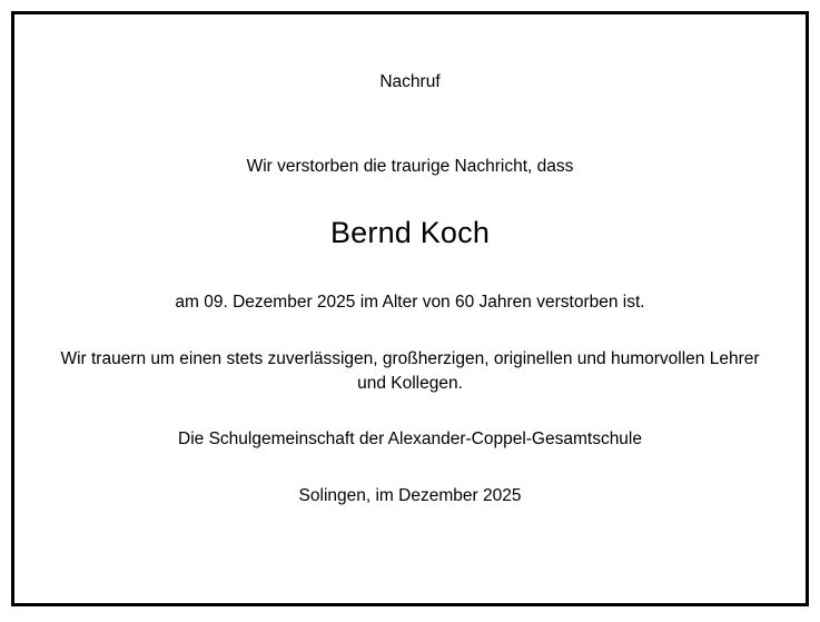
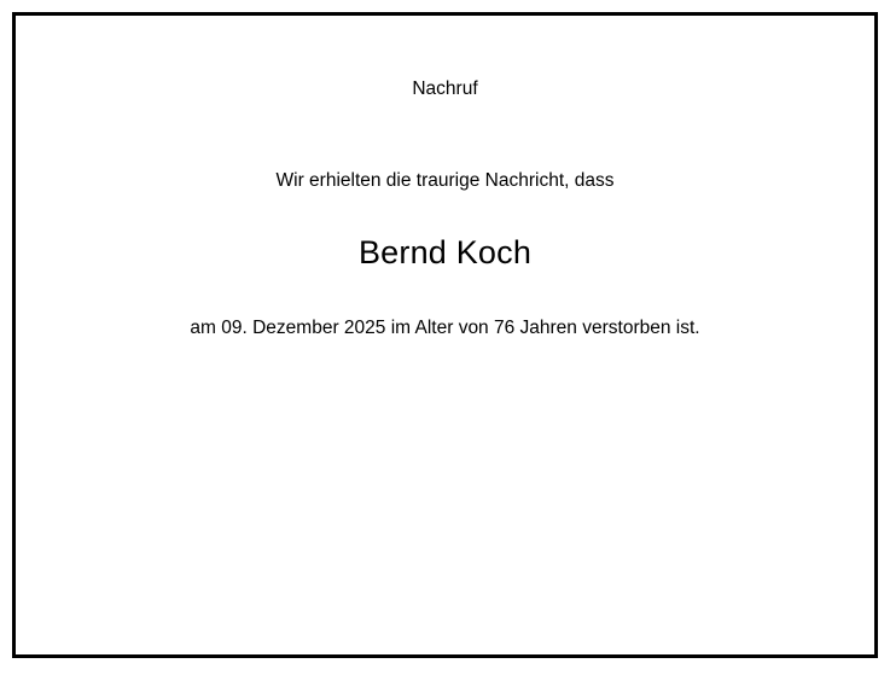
  Nachruf
- Wir verstorben die traurige Nachricht, dass
+ Wir erhielten die traurige Nachricht, dass
  Bernd Koch
- am 09. Dezember 2025 im Alter von 60 Jahren verstorben ist.
+ am 09. Dezember 2025 im Alter von 76 Jahren verstorben ist.
- Wir trauern um einen stets zuverlässigen, großherzigen, originellen und humorvollen Lehrer und Kollegen.
- Die Schulgemeinschaft der Alexander-Coppel-Gesamtschule
- Solingen, im Dezember 2025
